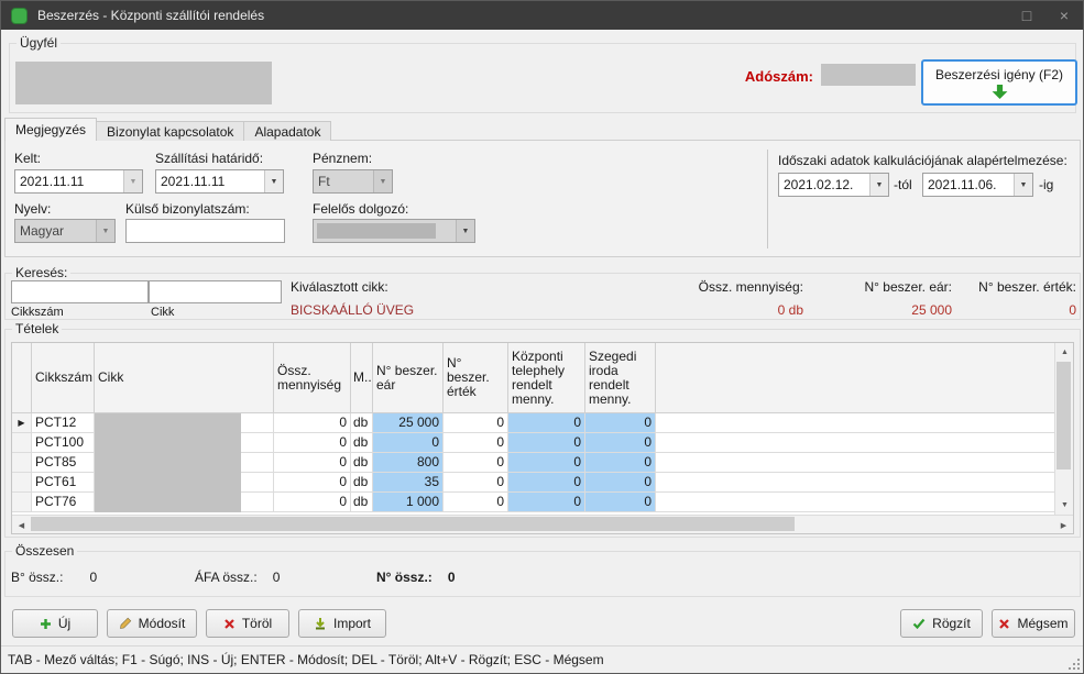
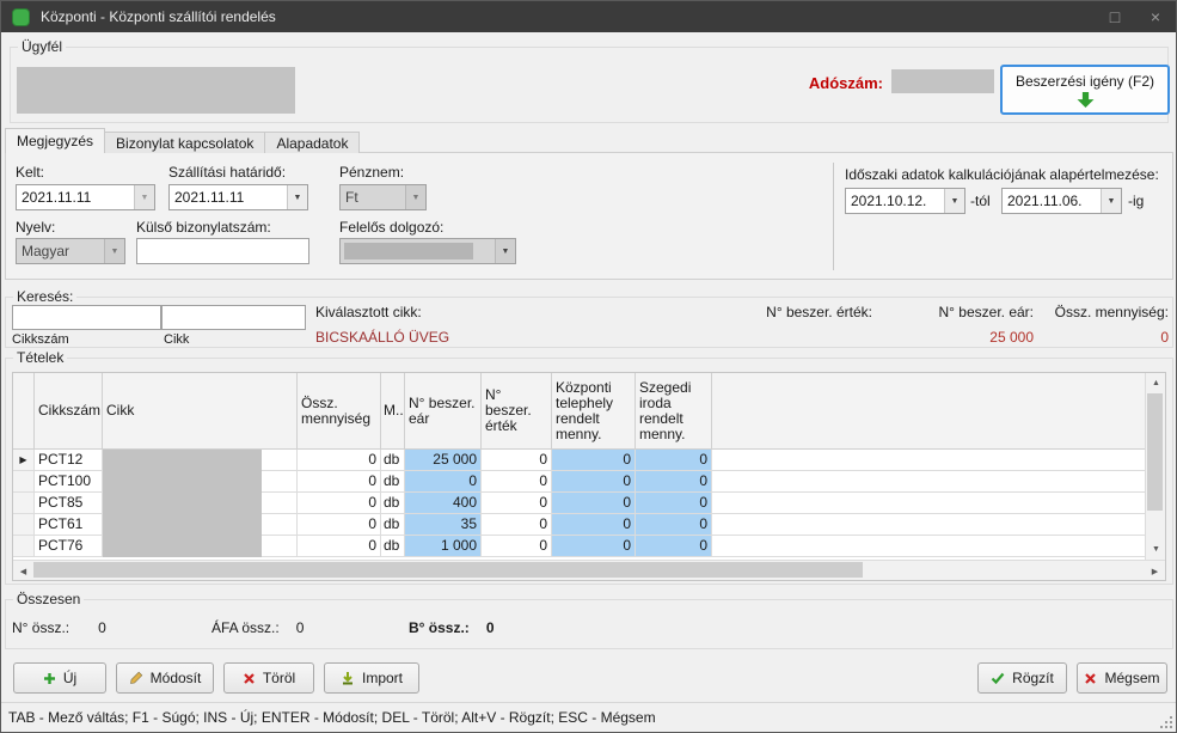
- Beszerzés - Központi szállítói rendelés
+ Központi - Központi szállítói rendelés
  □
  ×
  Ügyfél
  Adószám:
  Beszerzési igény (F2)
  Megjegyzés
  Bizonylat kapcsolatok
  Alapadatok
  Kelt:
  2021.11.11
  Szállítási határidő:
  2021.11.11
  Pénznem:
  Ft
  Nyelv:
  Magyar
  Külső bizonylatszám:
  Felelős dolgozó:
  Időszaki adatok kalkulációjának alapértelmezése:
- 2021.02.12.
+ 2021.10.12.
  -tól
  2021.11.06.
  -ig
  Keresés:
  Cikkszám
  Cikk
  Kiválasztott cikk:
  BICSKAÁLLÓ ÜVEG
- Össz. mennyiség:
+ N° beszer. érték:
- 0 db
  N° beszer. eár:
  25 000
- N° beszer. érték:
+ Össz. mennyiség:
  0
  Tételek
  Cikkszám
  Cikk
  Össz.
  mennyiség
  M..
  N° beszer.
  eár
  N° beszer.
  érték
  Központi
  telephely
  rendelt
  menny.
  Szegedi
  iroda
  rendelt
  menny.
  ▶
  PCT12
  0
  db
  25 000
  0
  0
  0
  PCT100
  0
  db
  0
  0
  0
  0
  PCT85
  0
  db
- 800
+ 400
  0
  0
  0
  PCT61
  0
  db
  35
  0
  0
  0
  PCT76
  0
  db
  1 000
  0
  0
  0
  Összesen
- B° össz.: 0
+ N° össz.: 0
  ÁFA össz.: 0
- N° össz.: 0
+ B° össz.: 0
  Új
  Módosít
  Töröl
  Import
  Rögzít
  Mégsem
  TAB - Mező váltás; F1 - Súgó; INS - Új; ENTER - Módosít; DEL - Töröl; Alt+V - Rögzít; ESC - Mégsem
